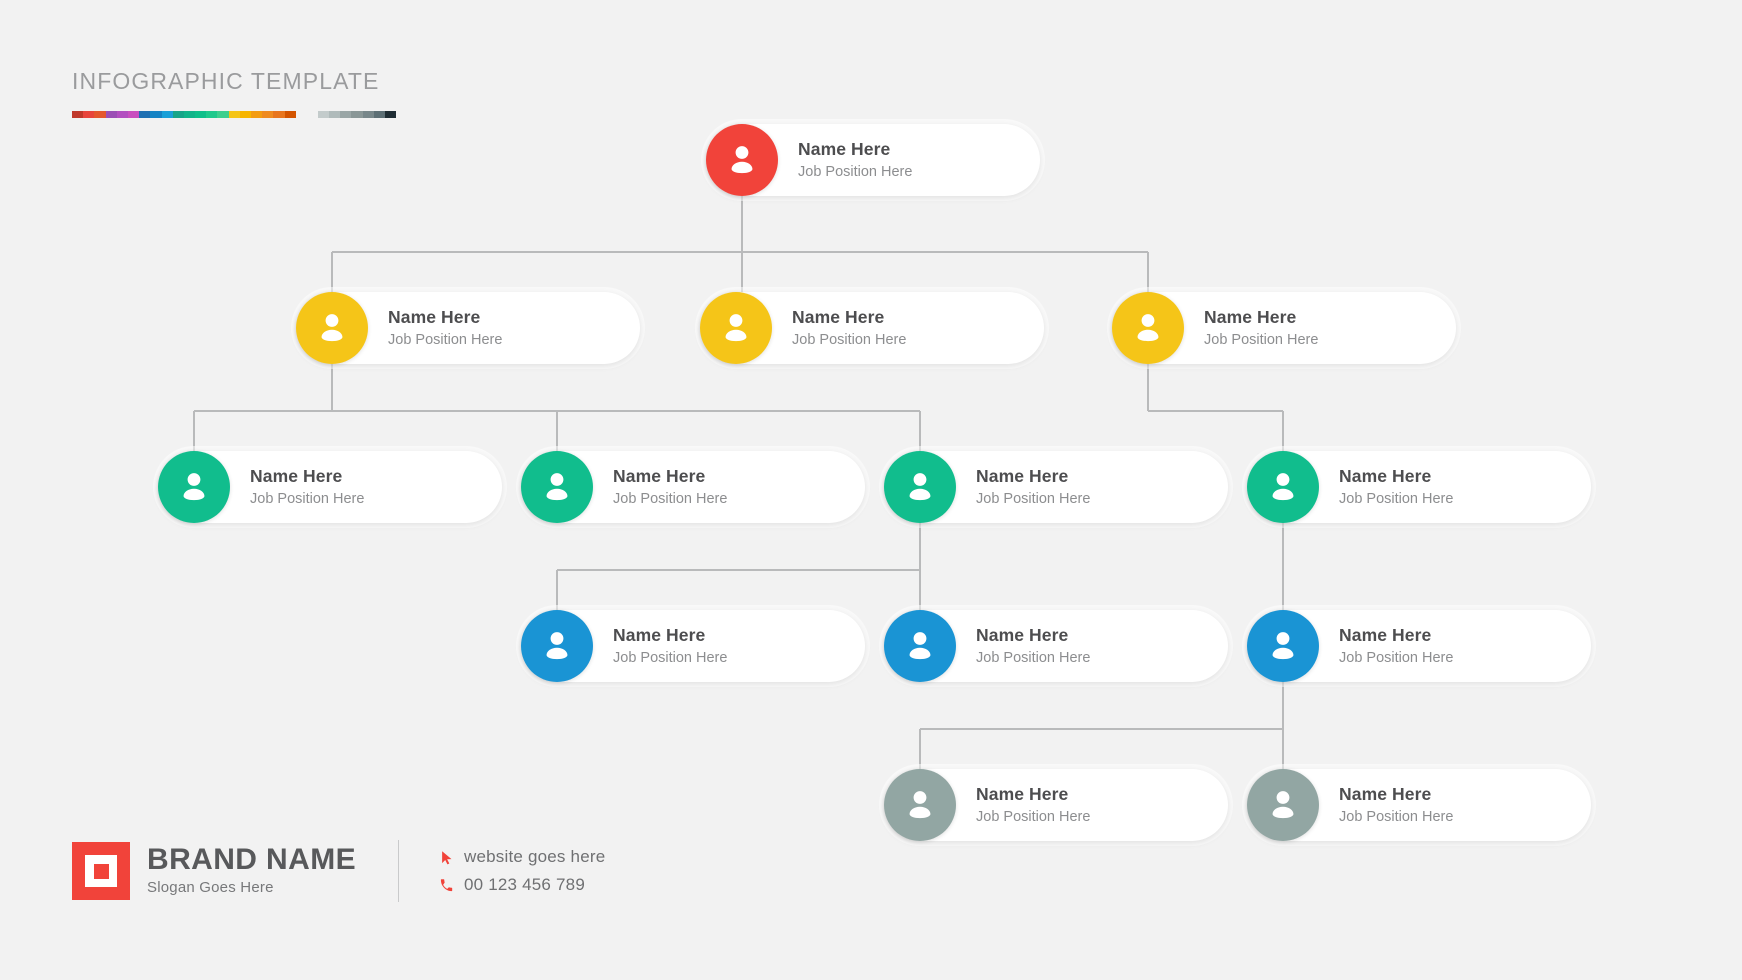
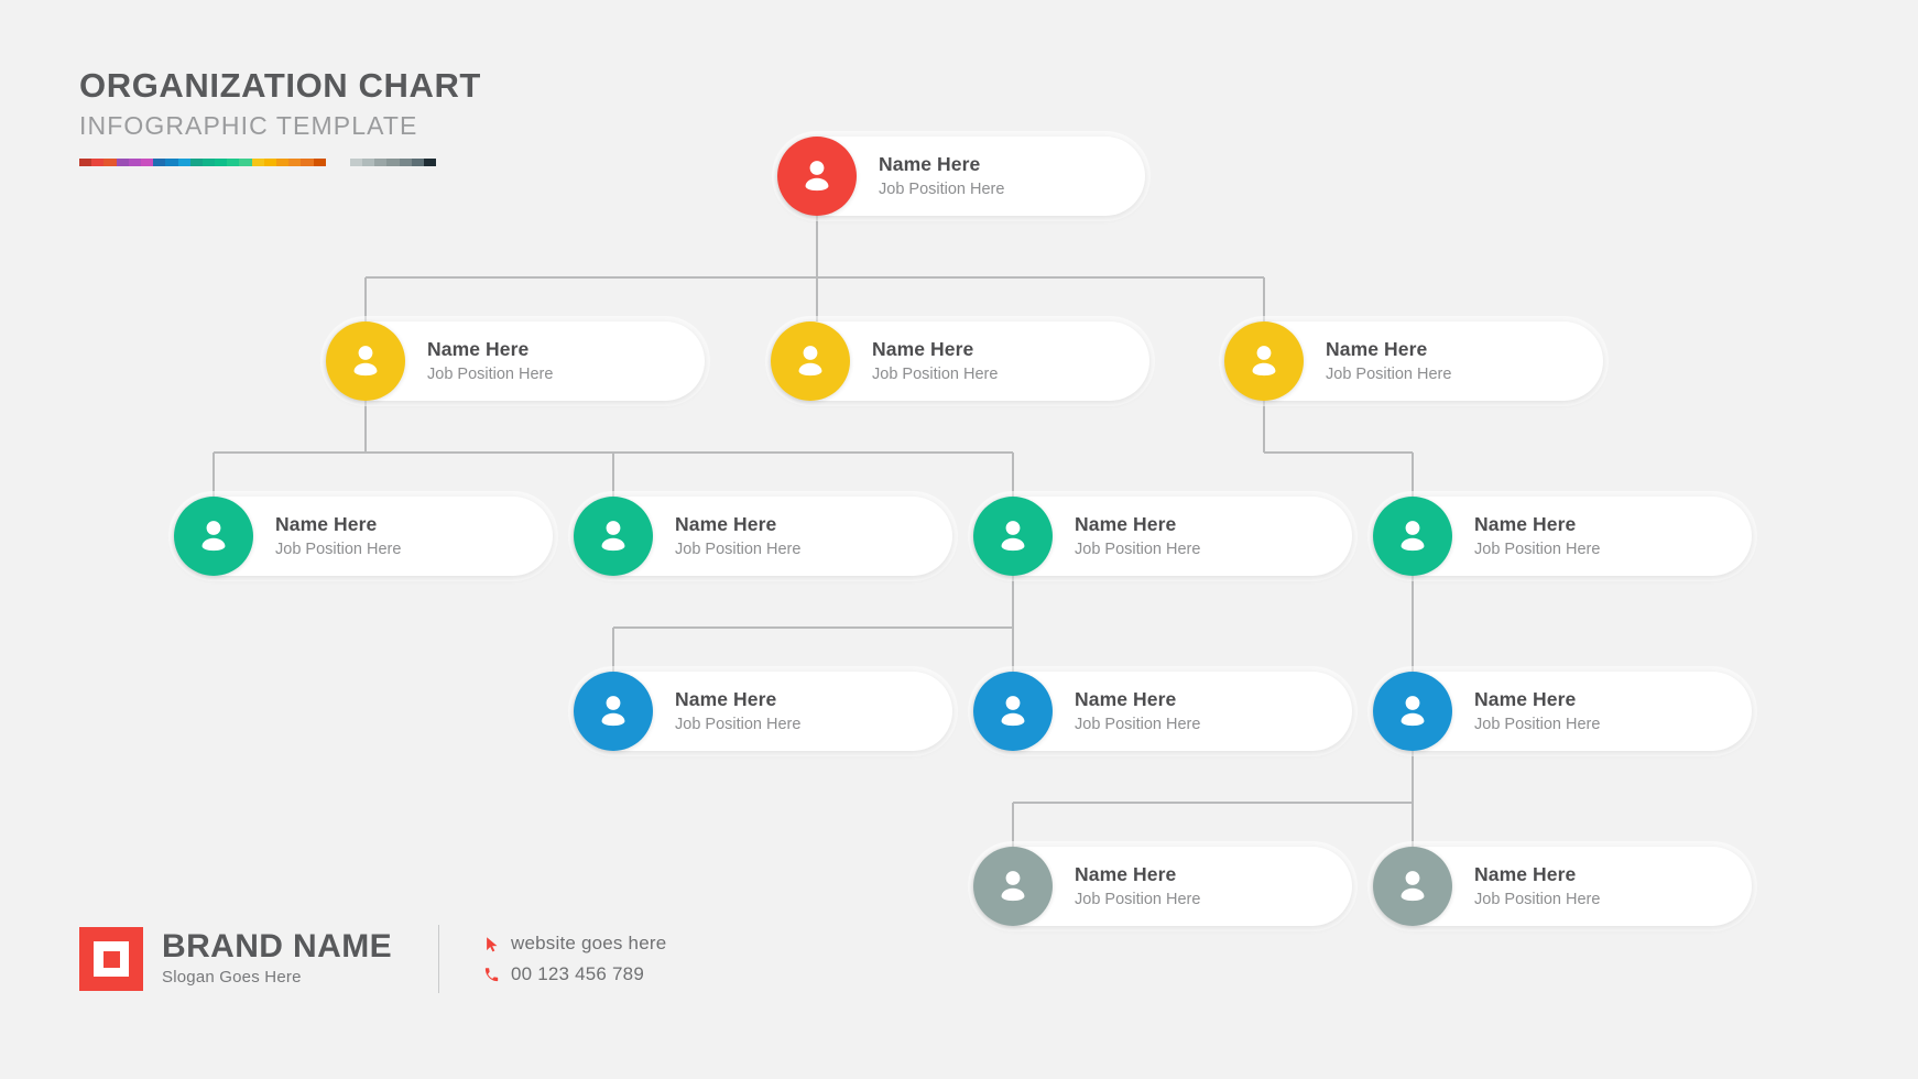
+ ORGANIZATION CHART
  INFOGRAPHIC TEMPLATE
  Name Here
  Job Position Here
  Name Here
  Job Position Here
  Name Here
  Job Position Here
  Name Here
  Job Position Here
  Name Here
  Job Position Here
  Name Here
  Job Position Here
  Name Here
  Job Position Here
  Name Here
  Job Position Here
  Name Here
  Job Position Here
  Name Here
  Job Position Here
  Name Here
  Job Position Here
  Name Here
  Job Position Here
  Name Here
  Job Position Here
  BRAND NAME
  Slogan Goes Here
  website goes here
  00 123 456 789
